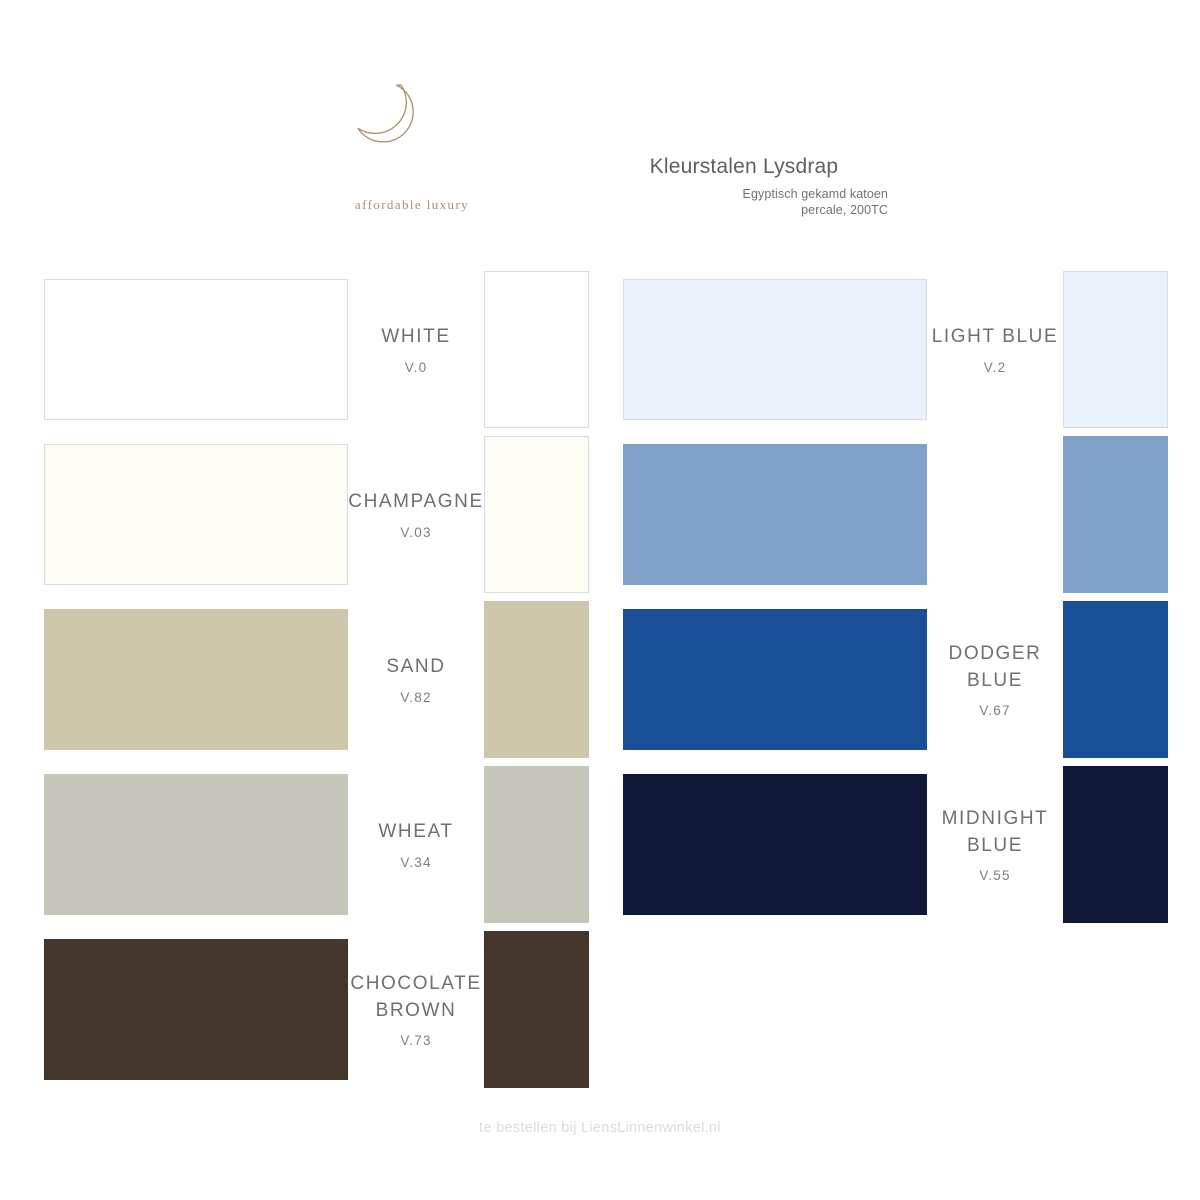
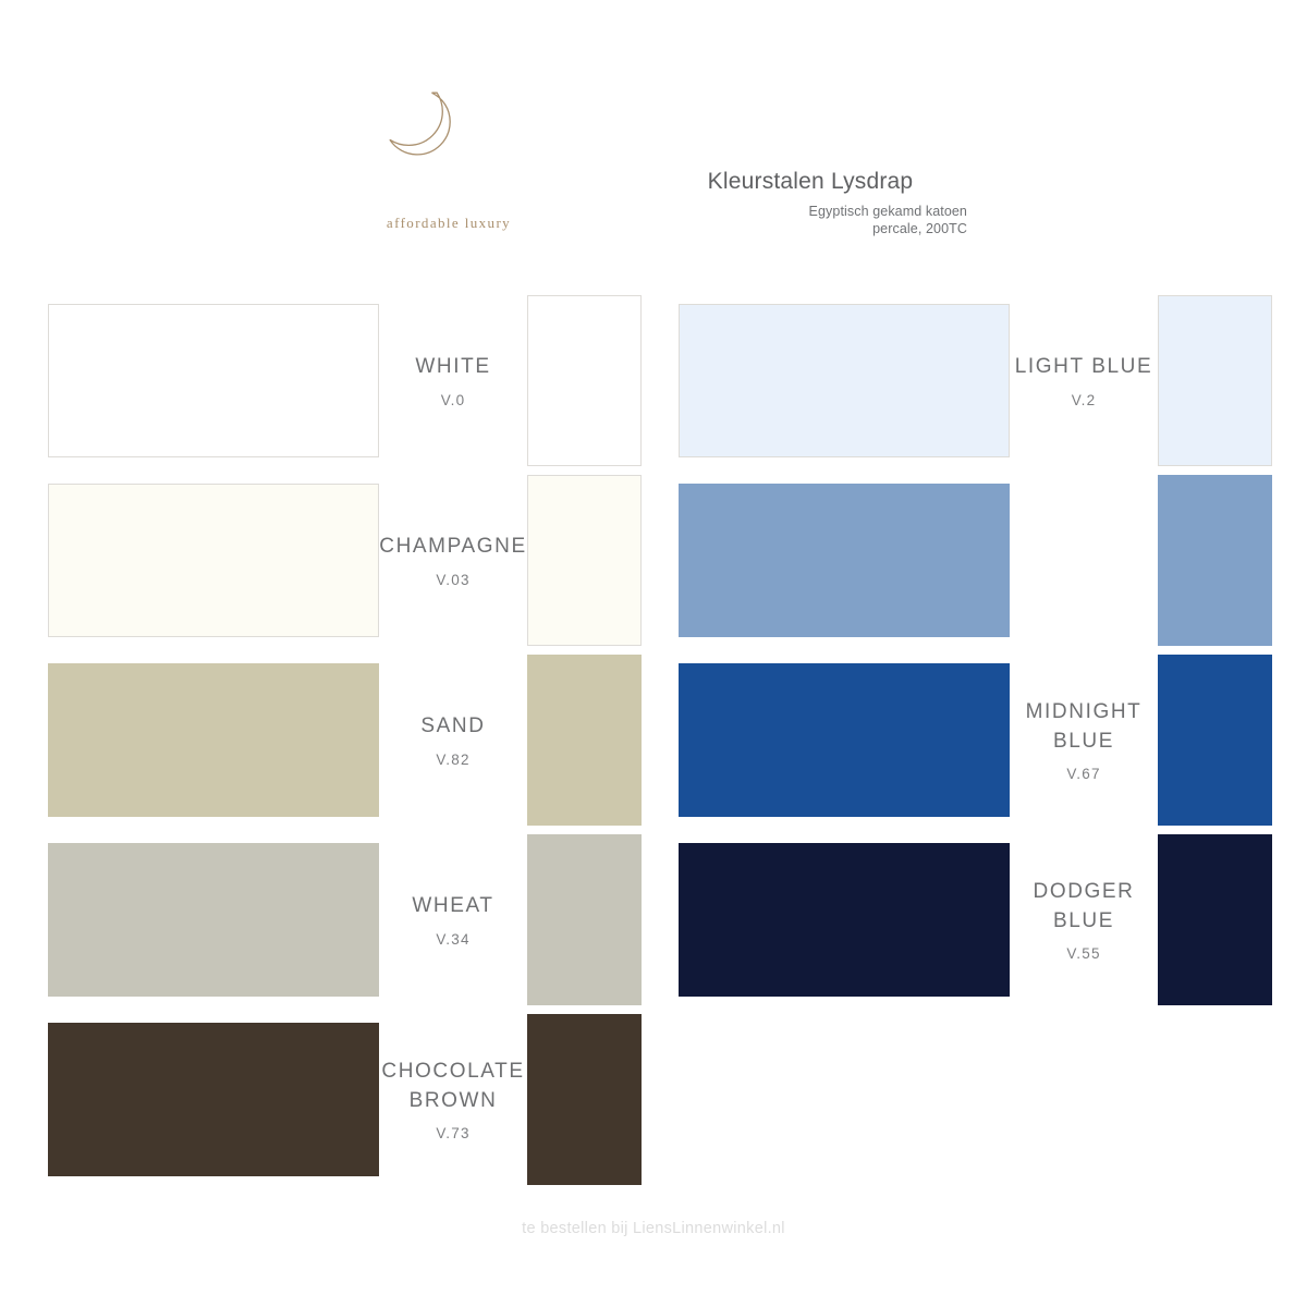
  affordable luxury
  Kleurstalen Lysdrap
  Egyptisch gekamd katoen
  percale, 200TC
  WHITE
  V.0
  CHAMPAGNE
  V.03
  SAND
  V.82
  WHEAT
  V.34
  CHOCOLATE BROWN
  V.73
  LIGHT BLUE
  V.2
- DODGER BLUE
+ MIDNIGHT BLUE
  V.67
- MIDNIGHT BLUE
+ DODGER BLUE
  V.55
  te bestellen bij LiensLinnenwinkel.nl
